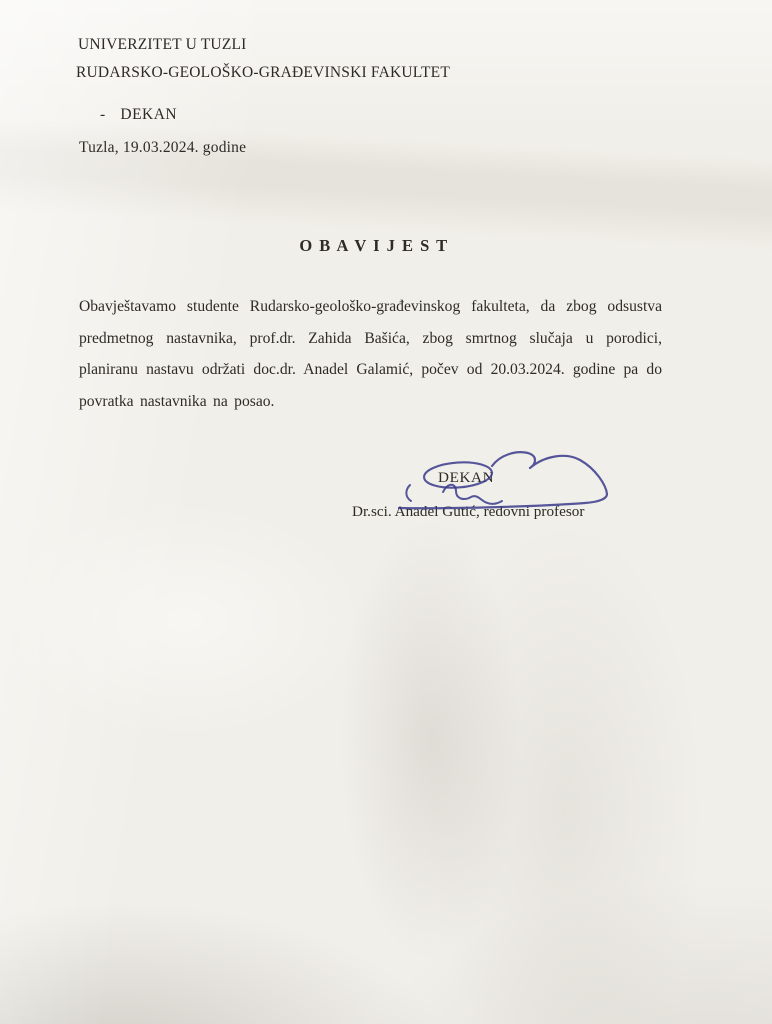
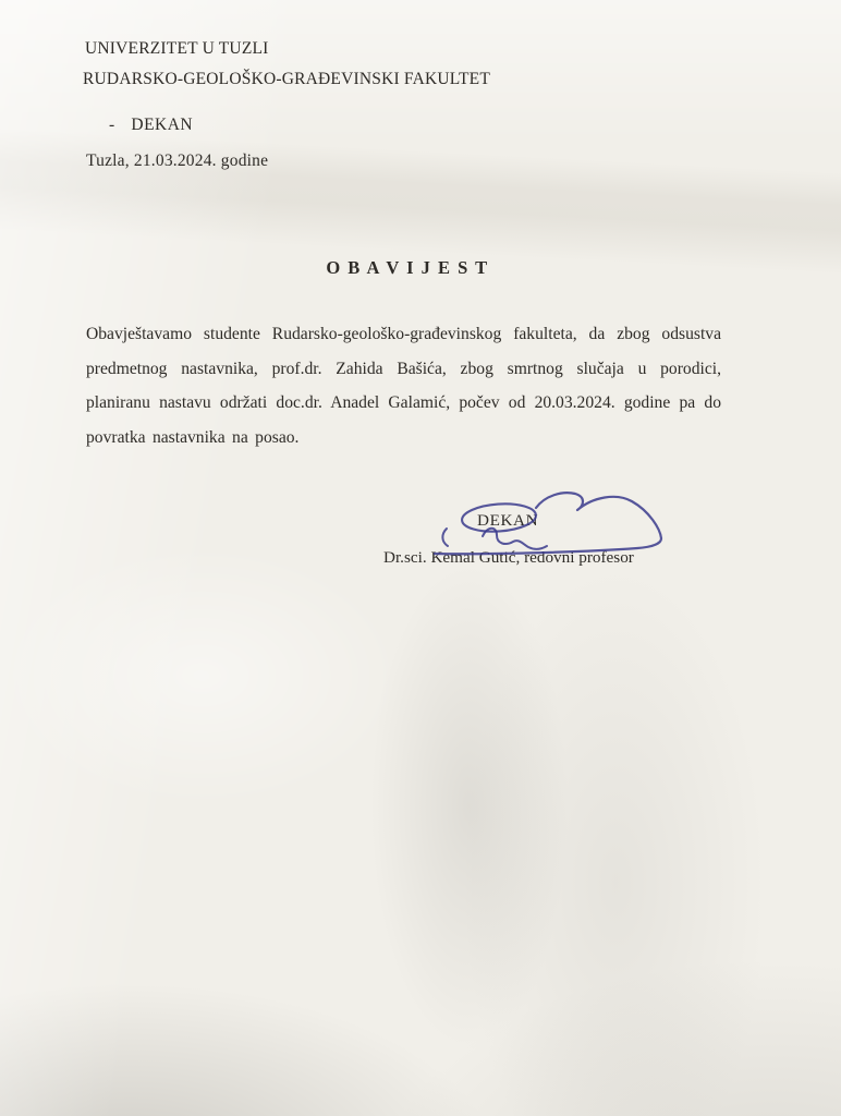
  UNIVERZITET U TUZLI
  RUDARSKO-GEOLOŠKO-GRAĐEVINSKI FAKULTET
  - DEKAN
- Tuzla, 19.03.2024. godine
+ Tuzla, 21.03.2024. godine
  O B A V I J E S T
  Obavještavamo studente Rudarsko-geološko-građevinskog fakulteta, da zbog odsustva predmetnog nastavnika, prof.dr. Zahida Bašića, zbog smrtnog slučaja u porodici, planiranu nastavu održati doc.dr. Anadel Galamić, počev od 20.03.2024. godine pa do povratka nastavnika na posao.
  DEKAN
- Dr.sci. Anadel Gutić, redovni profesor
+ Dr.sci. Kemal Gutić, redovni profesor
